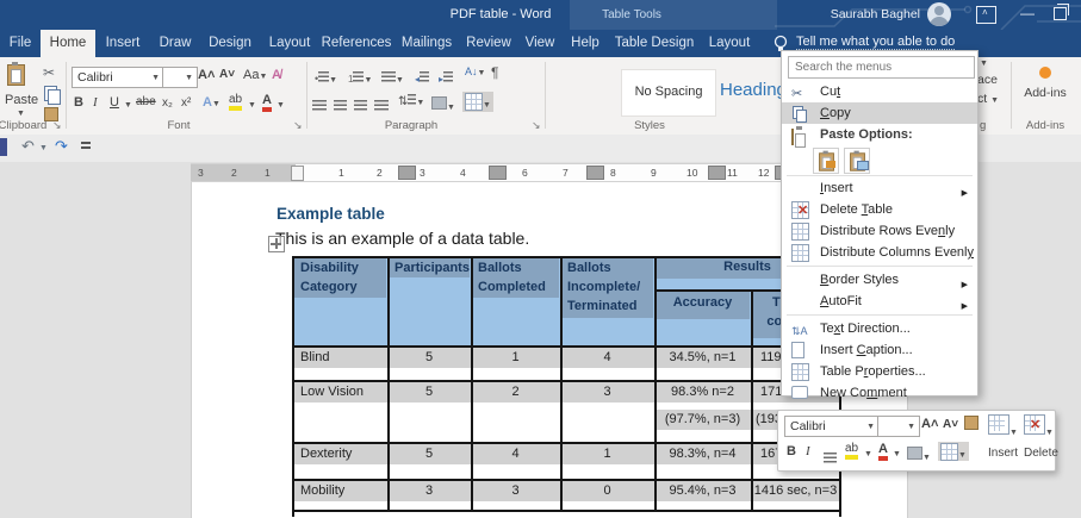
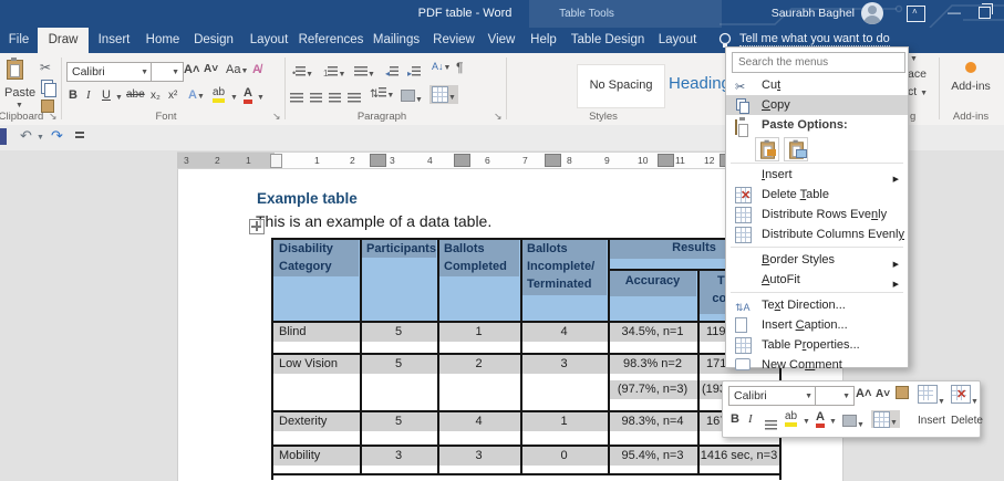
  PDF table - Word
  Table Tools
  Saurabh Baghel
  ˄
  —
  File
- Home
+ Draw
  Insert
- Draw
+ Home
  Design
  Layout
  References
  Mailings
  Review
  View
  Help
  Table Design
  Layout
- Tell me what you able to do
+ Tell me what you want to do
  Paste
  ✂
  Clipboard
  ↘
  Calibri
  A˄
  A˅
  A̸
  B
  I
  U
  abe
  x₂
  x²
  ab
  A
  Font
  ↘
  ◂
  ▸
  ¶
  Paragraph
  ↘
  No Spacing
  Headin
  Styles
  ace
  g
  Add-ins
  Add-ins
  ↶
  ↷
  3
  2
  1
  1
  2
  3
  4
  6
  7
  8
  9
  10
  11
  12
  Example table
  This is an example of a data table.
  Disability
  Category
  Participants
  Ballots
  Completed
  Ballots
  Incomplete/
  Terminated
  Results
  Accuracy
  Blind
  5
  1
  4
  34.5%, n=1
  119
  Low Vision
  5
  2
  3
  98.3% n=2
  171
  (97.7%, n=3)
  (19
  Dexterity
  5
  4
  1
  98.3%, n=4
  Mobility
  3
  3
  0
  95.4%, n=3
  1416 sec, n=3
  Search the menus
  ✂
  Cut
  Copy
  Paste Options:
  Insert
  ✕
  Delete Table
  Distribute Rows Evenly
  Distribute Columns Evenly
  Border Styles
  AutoFit
  ⇅A
  Text Direction...
  Insert Caption...
  Table Properties...
  New Comment
  Calibri
  A˄
  A˅
  ✕
  B
  I
  ab
  A
  Insert
  Delete
